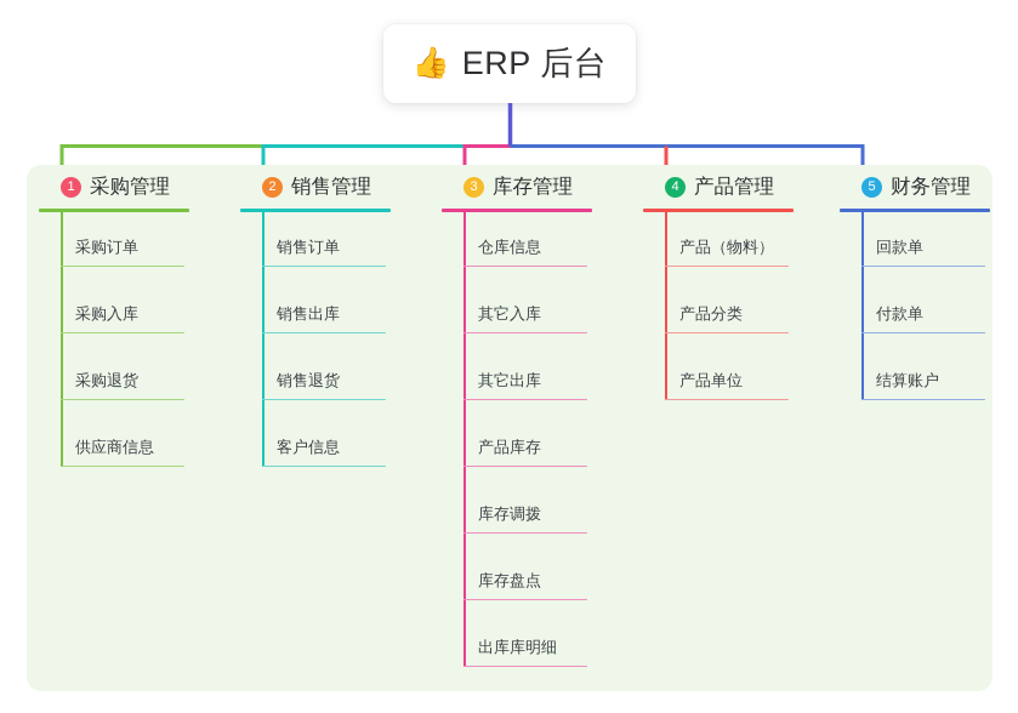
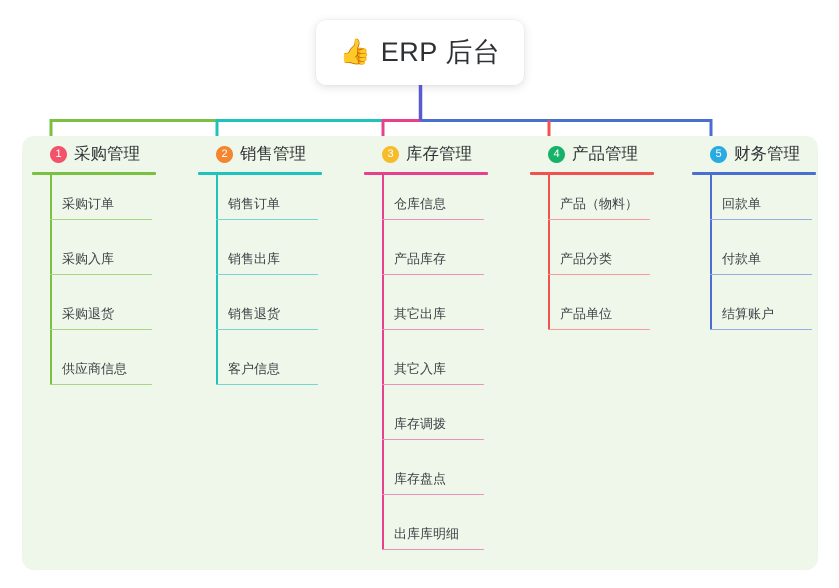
  👍
  ERP 后台
  1
  采购管理
  采购订单
  采购入库
  采购退货
  供应商信息
  2
  销售管理
  销售订单
  销售出库
  销售退货
  客户信息
  3
  库存管理
  仓库信息
- 其它入库
+ 产品库存
  其它出库
- 产品库存
+ 其它入库
  库存调拨
  库存盘点
  出库库明细
  4
  产品管理
  产品（物料）
  产品分类
  产品单位
  5
  财务管理
  回款单
  付款单
  结算账户
